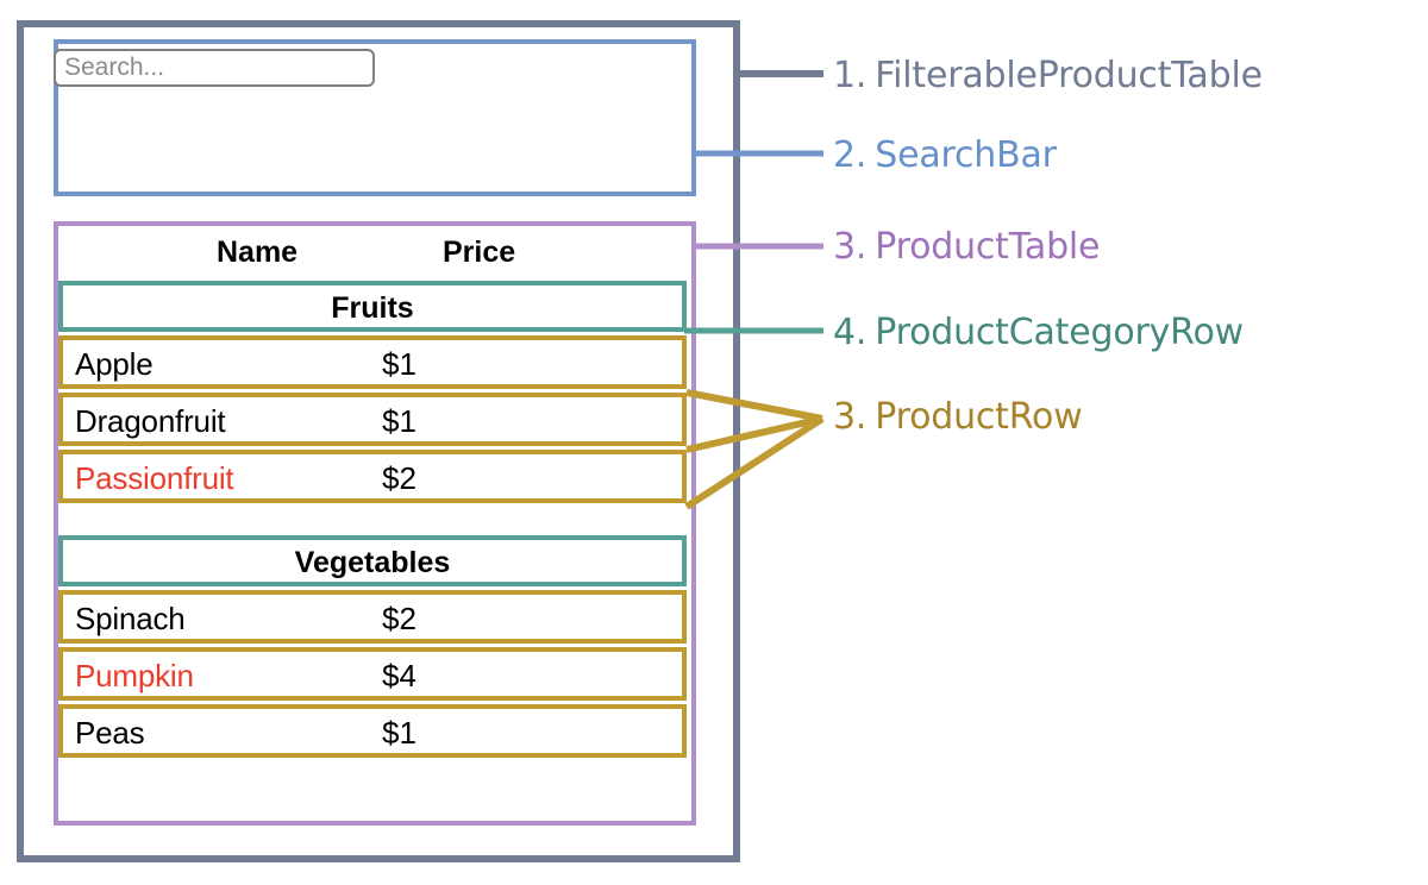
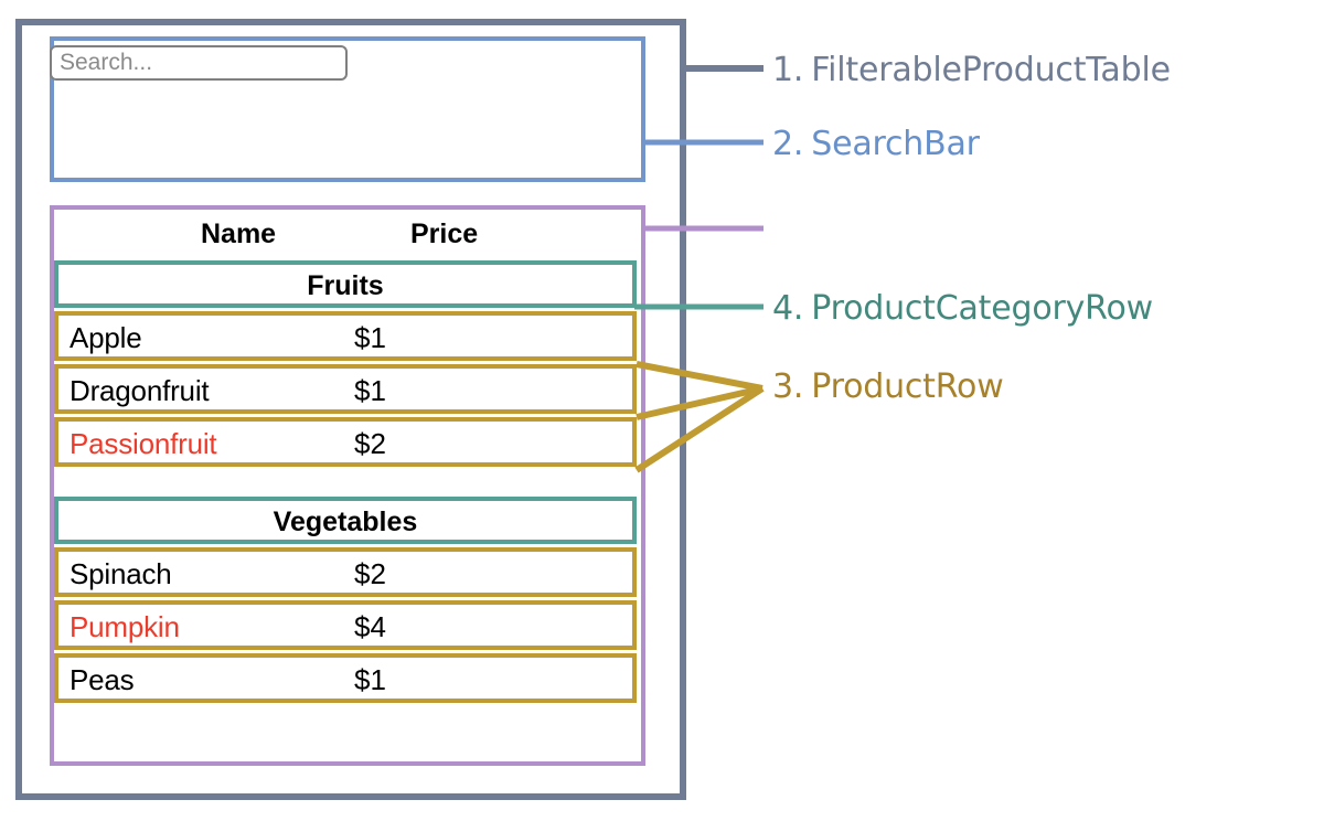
  Search...
  Name
  Price
  Fruits
  Apple
  $1
  Dragonfruit
  $1
  Passionfruit
  $2
  Vegetables
  Spinach
  $2
  Pumpkin
  $4
  Peas
  $1
  1. FilterableProductTable
  2. SearchBar
- 3. ProductTable
  4. ProductCategoryRow
  3. ProductRow
